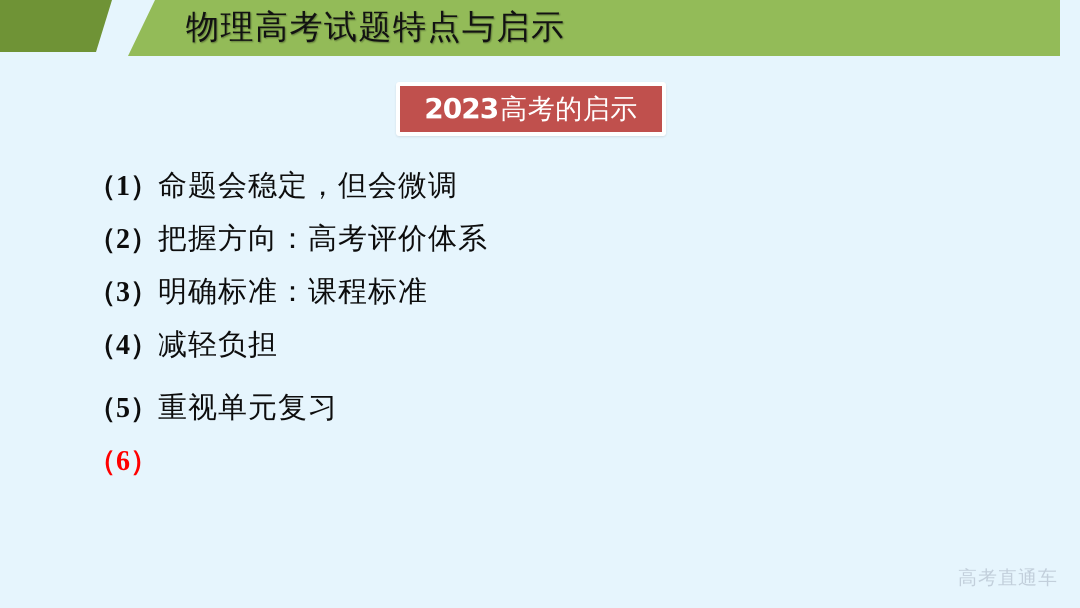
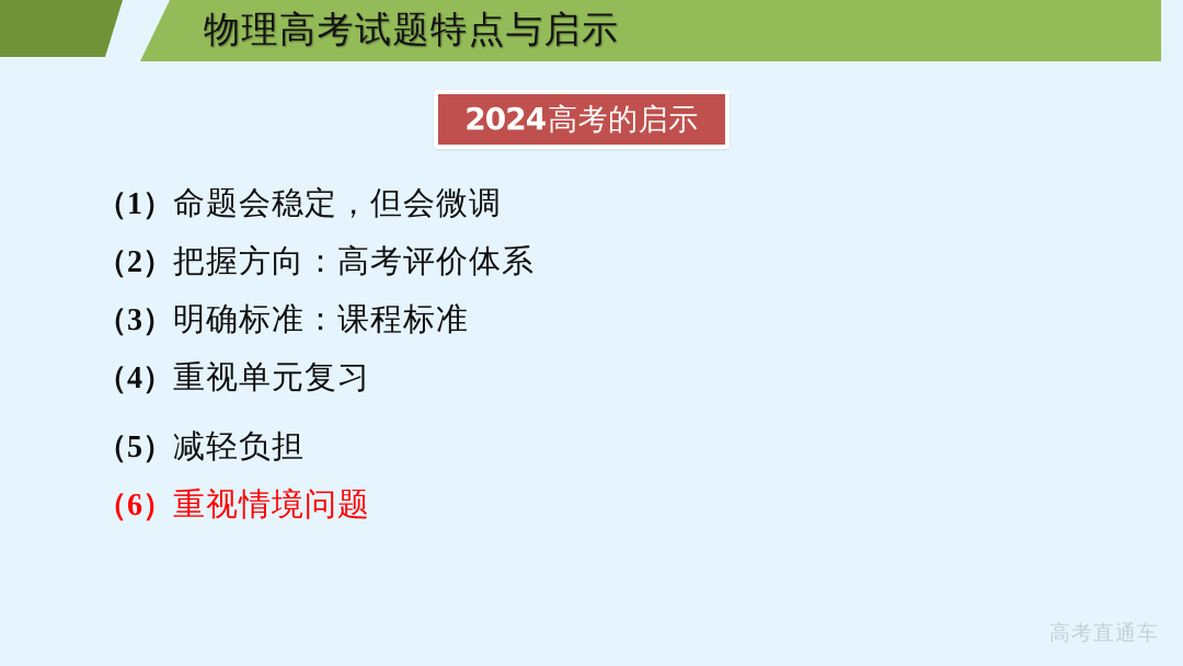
  物理高考试题特点与启示
- 2023高考的启示
+ 2024高考的启示
  （1）
  命题会稳定，但会微调
  （2）
  把握方向：高考评价体系
  （3）
  明确标准：课程标准
  （4）
- 减轻负担
+ 重视单元复习
  （5）
- 重视单元复习
+ 减轻负担
  （6）
+ 重视情境问题
  高考直通车
